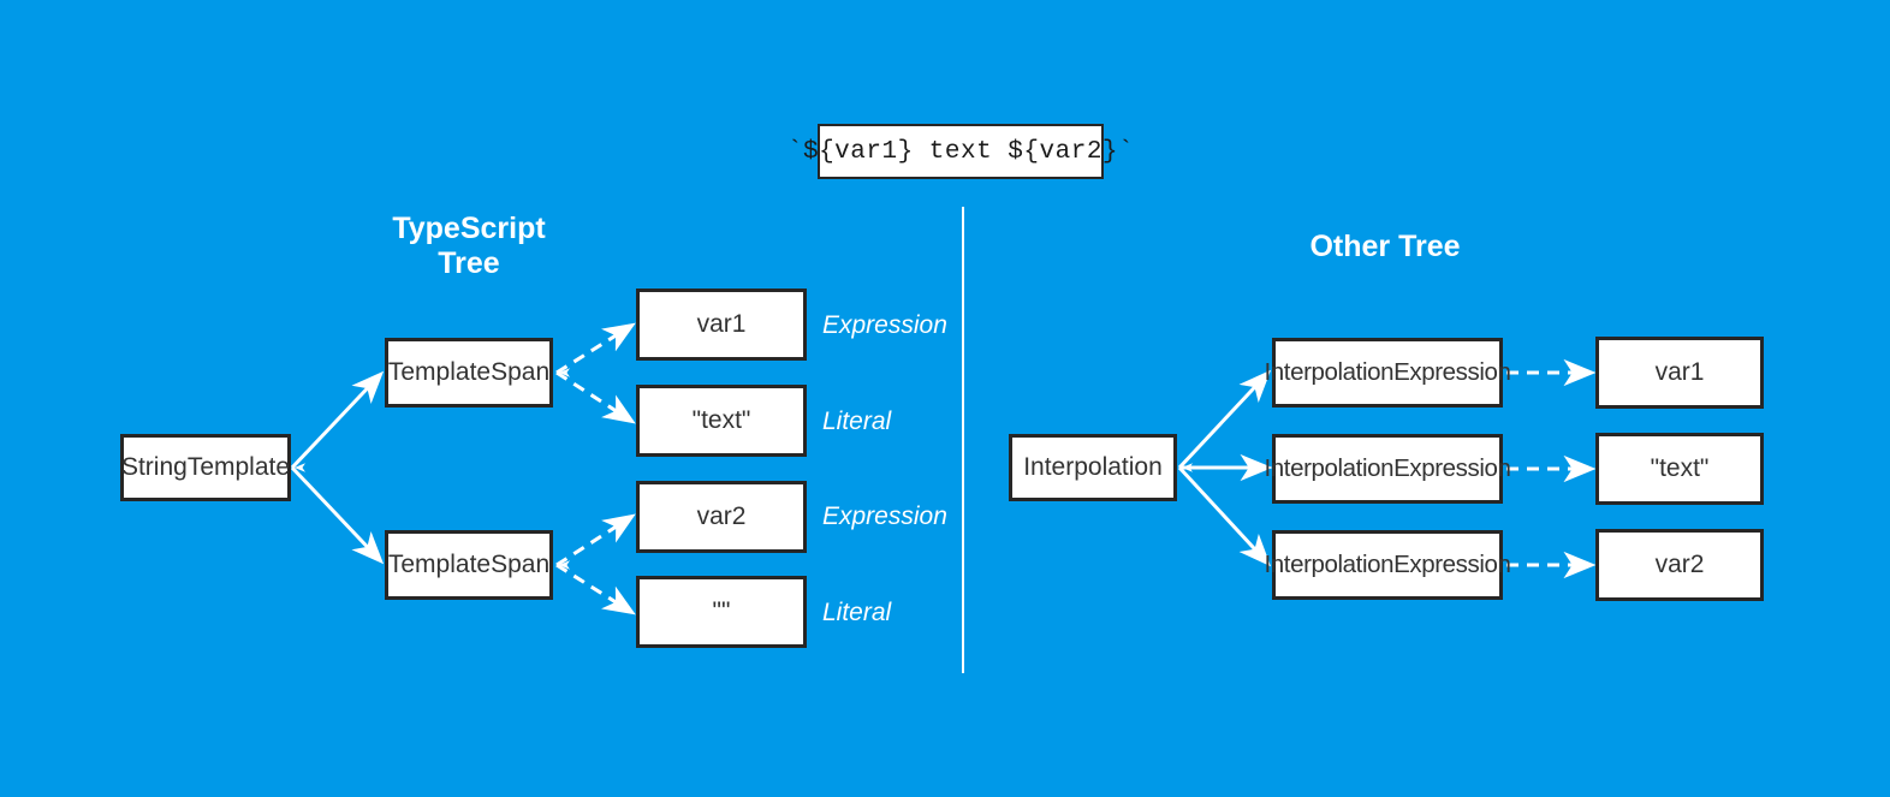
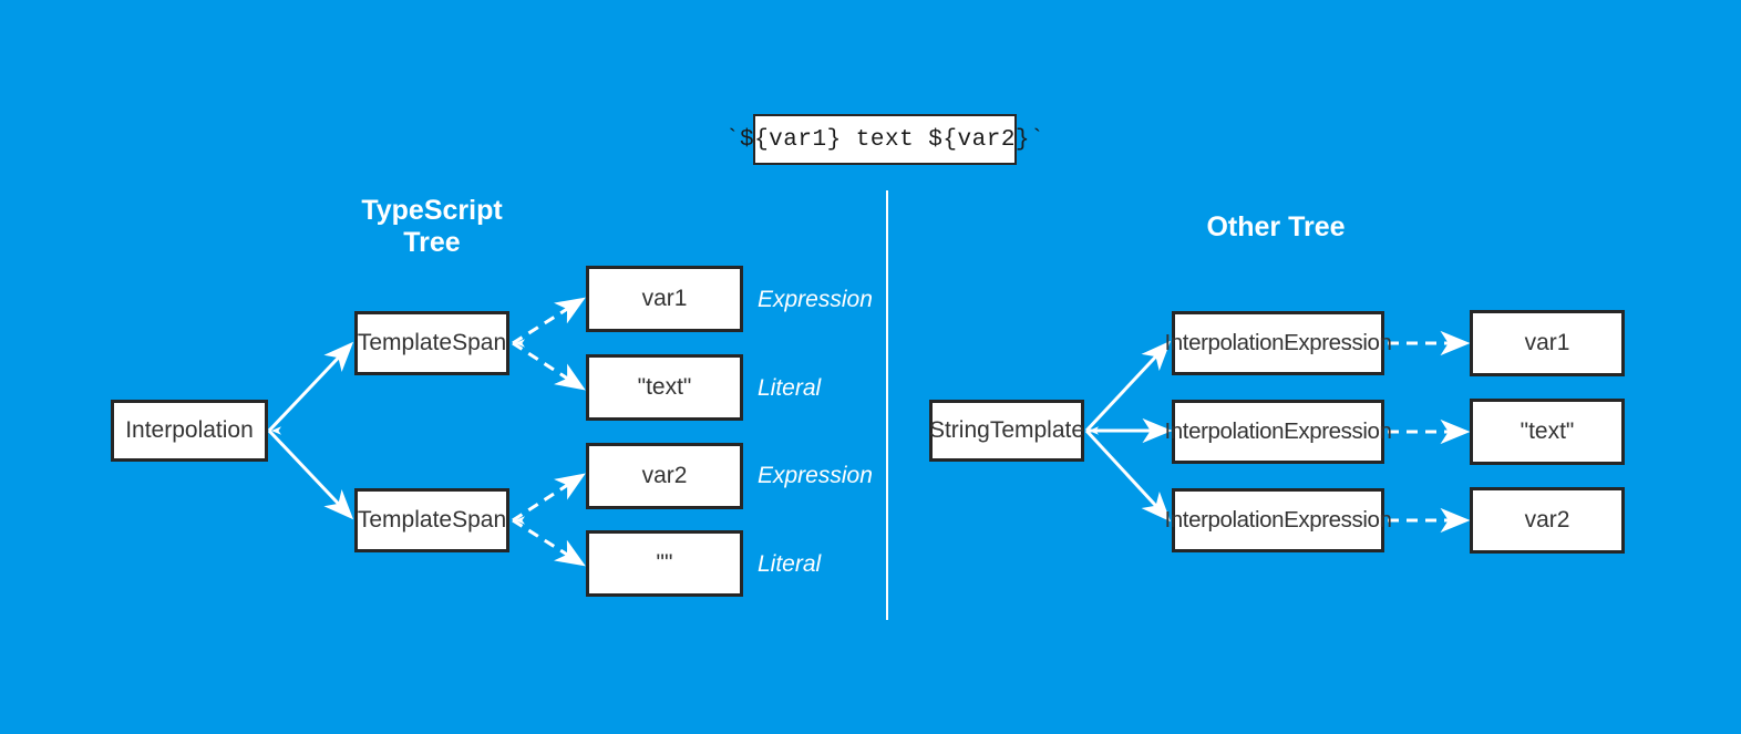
  `${var1} text ${var2}`
  TypeScript
  Tree
  Other Tree
- StringTemplate
+ Interpolation
  TemplateSpan
  TemplateSpan
  var1
  "text"
  var2
  ""
- Interpolation
+ StringTemplate
  InterpolationExpression
  InterpolationExpression
  InterpolationExpression
  var1
  "text"
  var2
  Expression
  Literal
  Expression
  Literal
